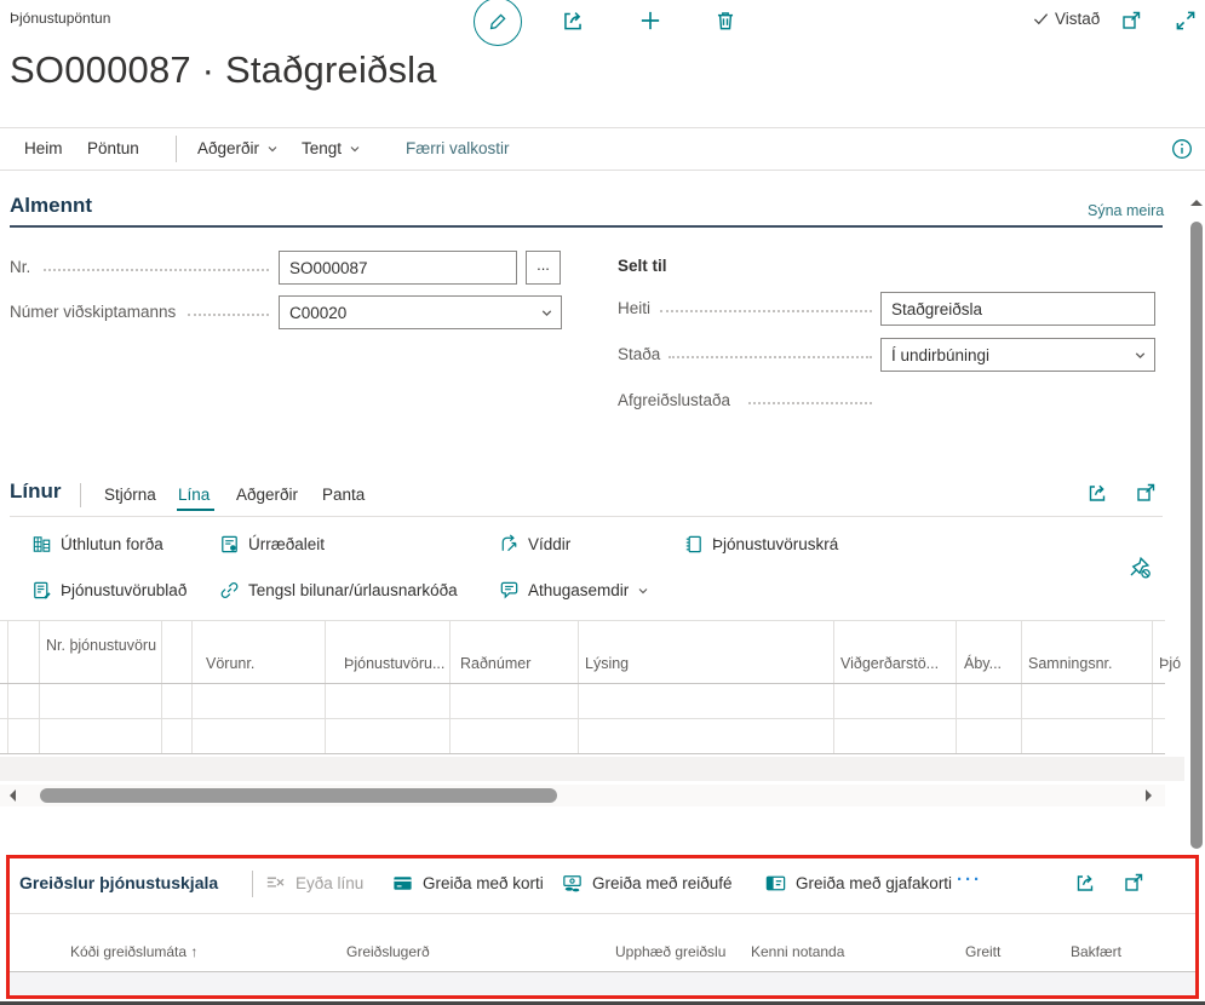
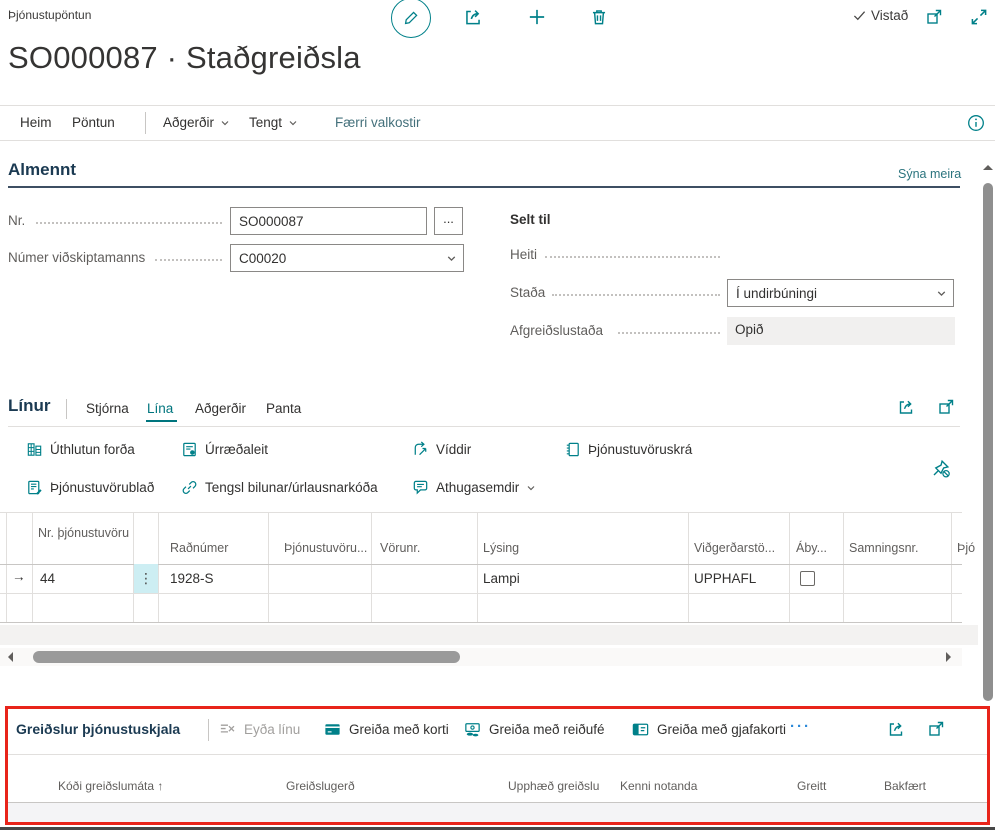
  Þjónustupöntun
  Vistað
  SO000087 · Staðgreiðsla
  Heim
  Pöntun
  Aðgerðir
  Tengt
  Færri valkostir
  Almennt
  Sýna meira
  Nr.
  SO000087
  ...
  Númer viðskiptamanns
  C00020
  Selt til
  Heiti
- Staðgreiðsla
  Staða
  Í undirbúningi
  Afgreiðslustaða
+ Opið
  Línur
  Stjórna
  Lína
  Aðgerðir
  Panta
  Úthlutun forða
  Úrræðaleit
  Víddir
  Þjónustuvöruskrá
  Þjónustuvörublað
  Tengsl bilunar/úrlausnarkóða
  Athugasemdir
  Nr. þjónustuvöru
- Vörunr.
+ Raðnúmer
  Þjónustuvöru...
- Raðnúmer
+ Vörunr.
  Lýsing
  Viðgerðarstö...
  Áby...
  Samningsnr.
  Þjó
+ →
+ 44
+ ⋮
+ 1928-S
+ Lampi
+ UPPHAFL
  Greiðslur þjónustuskjala
  Eyða línu
  Greiða með korti
  Greiða með reiðufé
  Greiða með gjafakorti
  ···
  Kóði greiðslumáta ↑
  Greiðslugerð
  Upphæð greiðslu
  Kenni notanda
  Greitt
  Bakfært
